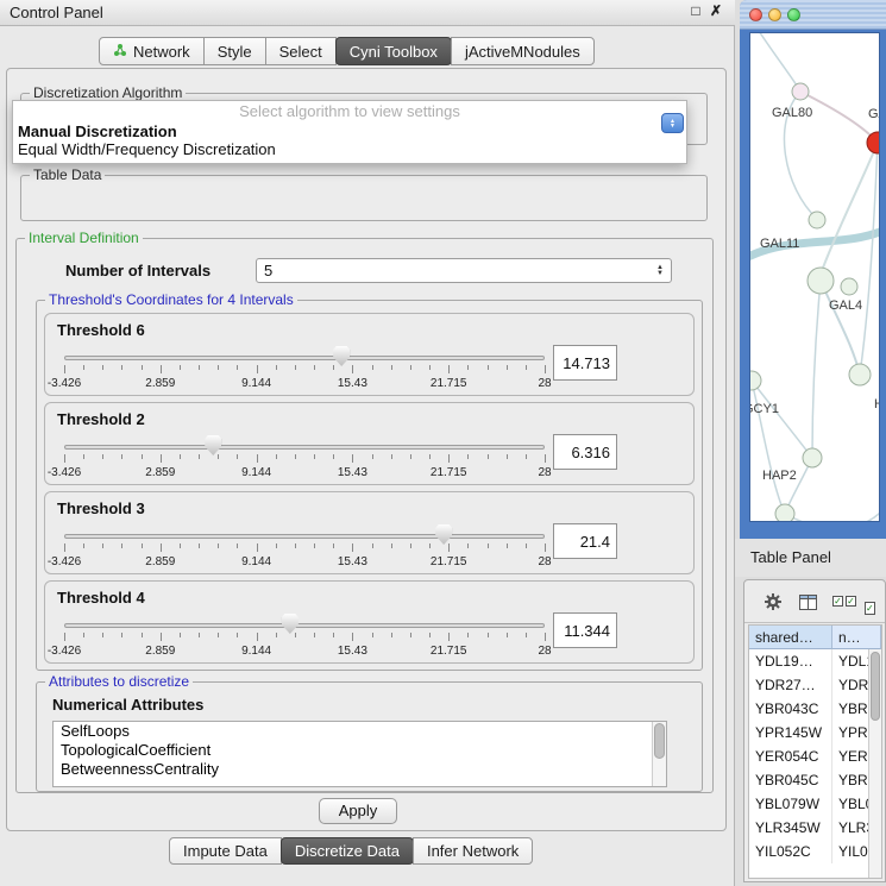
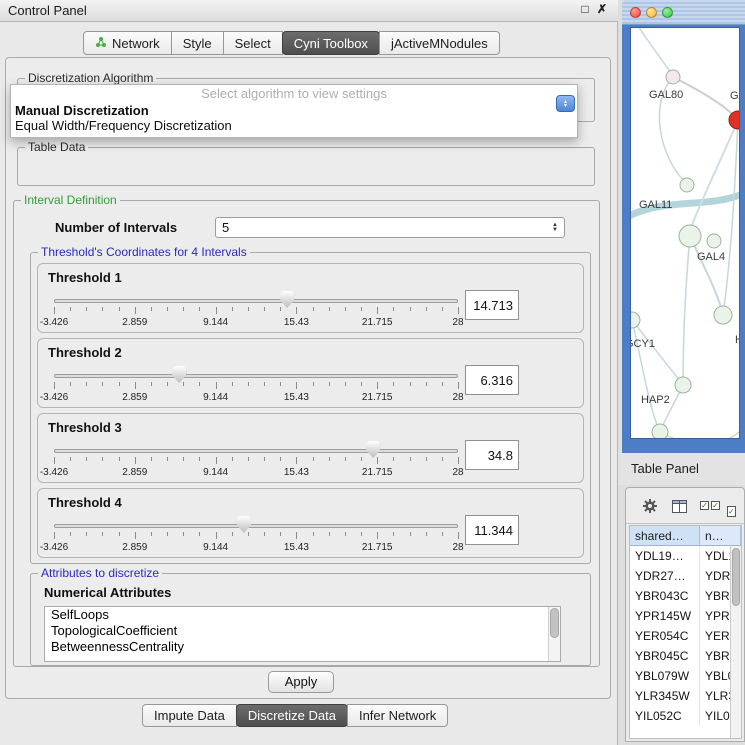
  Control Panel
  Network
  Style
  Select
  Cyni Toolbox
  jActiveMNodules
  Discretization Algorithm
  Select algorithm to view settings
  Manual Discretization
  Equal Width/Frequency Discretization
  Table Data
  Interval Definition
  Number of Intervals
  5
  Threshold's Coordinates for 4 Intervals
- Threshold 6
+ Threshold 1
  -3.426
  2.859
  9.144
  15.43
  21.715
  28
  14.713
  Threshold 2
  -3.426
  2.859
  9.144
  15.43
  21.715
  28
  6.316
  Threshold 3
  -3.426
  2.859
  9.144
  15.43
  21.715
  28
- 21.4
+ 34.8
  Threshold 4
  -3.426
  2.859
  9.144
  15.43
  21.715
  28
  11.344
  Attributes to discretize
  Numerical Attributes
  SelfLoops
  TopologicalCoefficient
  BetweennessCentrality
  Apply
  Impute Data
  Discretize Data
  Infer Network
  GAL80
  GAL11
  GAL4
  CY1
  HAP2
  H
  Table Panel
  shared…
  n…
  YDL19…
  YDL
  YDR27…
  YDR
  YBR043C
  YBR
  YPR145W
  YPR
  YER054C
  YER
  YBR045C
  YBR
  YBL079W
  YBL
  YLR345W
  YLR
  YIL052C
  YIL0
